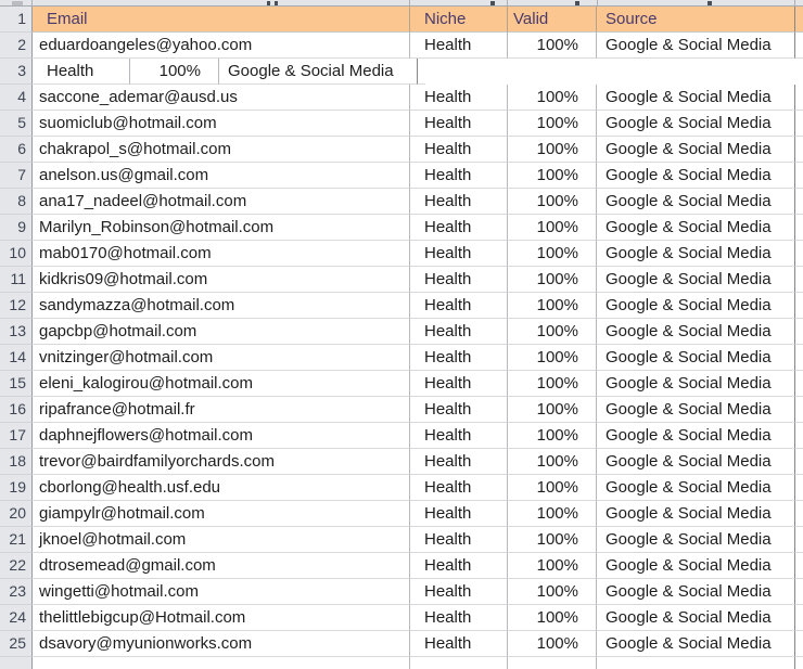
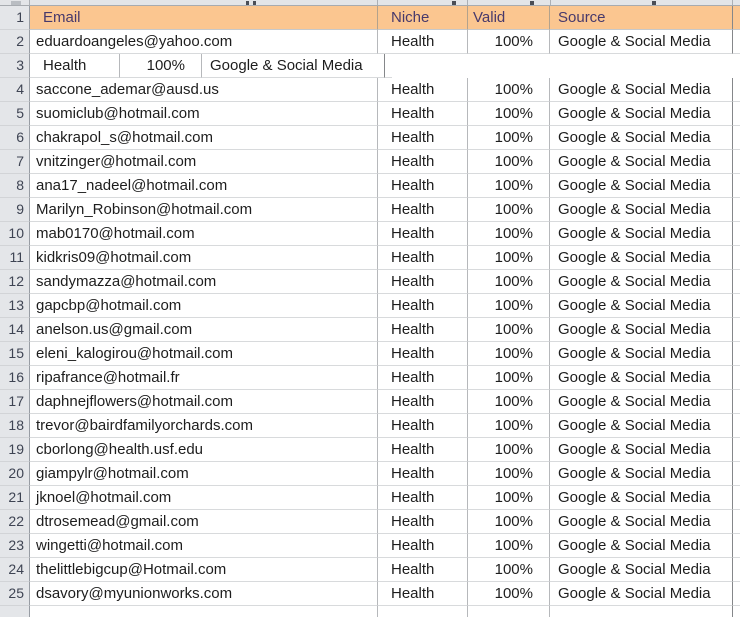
  1
  Email
  Niche
  Valid
  Source
  2
  eduardoangeles@yahoo.com
  Health
  100%
  Google & Social Media
  3
  Health
  100%
  Google & Social Media
  4
  saccone_ademar@ausd.us
  Health
  100%
  Google & Social Media
  5
  suomiclub@hotmail.com
  Health
  100%
  Google & Social Media
  6
  chakrapol_s@hotmail.com
  Health
  100%
  Google & Social Media
  7
- anelson.us@gmail.com
+ vnitzinger@hotmail.com
  Health
  100%
  Google & Social Media
  8
  ana17_nadeel@hotmail.com
  Health
  100%
  Google & Social Media
  9
  Marilyn_Robinson@hotmail.com
  Health
  100%
  Google & Social Media
  10
  mab0170@hotmail.com
  Health
  100%
  Google & Social Media
  11
  kidkris09@hotmail.com
  Health
  100%
  Google & Social Media
  12
  sandymazza@hotmail.com
  Health
  100%
  Google & Social Media
  13
  gapcbp@hotmail.com
  Health
  100%
  Google & Social Media
  14
- vnitzinger@hotmail.com
+ anelson.us@gmail.com
  Health
  100%
  Google & Social Media
  15
  eleni_kalogirou@hotmail.com
  Health
  100%
  Google & Social Media
  16
  ripafrance@hotmail.fr
  Health
  100%
  Google & Social Media
  17
  daphnejflowers@hotmail.com
  Health
  100%
  Google & Social Media
  18
  trevor@bairdfamilyorchards.com
  Health
  100%
  Google & Social Media
  19
  cborlong@health.usf.edu
  Health
  100%
  Google & Social Media
  20
  giampylr@hotmail.com
  Health
  100%
  Google & Social Media
  21
  jknoel@hotmail.com
  Health
  100%
  Google & Social Media
  22
  dtrosemead@gmail.com
  Health
  100%
  Google & Social Media
  23
  wingetti@hotmail.com
  Health
  100%
  Google & Social Media
  24
  thelittlebigcup@Hotmail.com
  Health
  100%
  Google & Social Media
  25
  dsavory@myunionworks.com
  Health
  100%
  Google & Social Media
